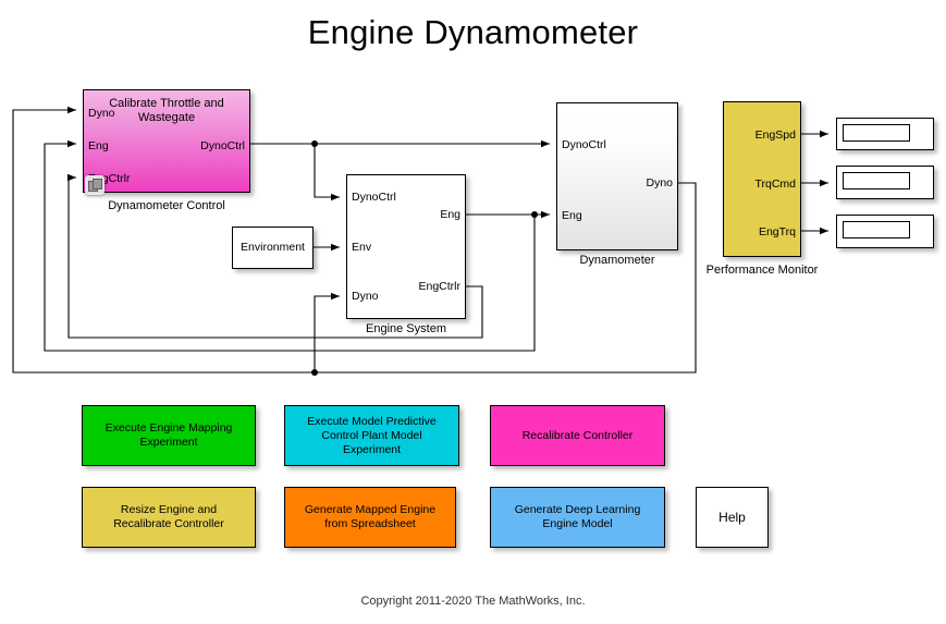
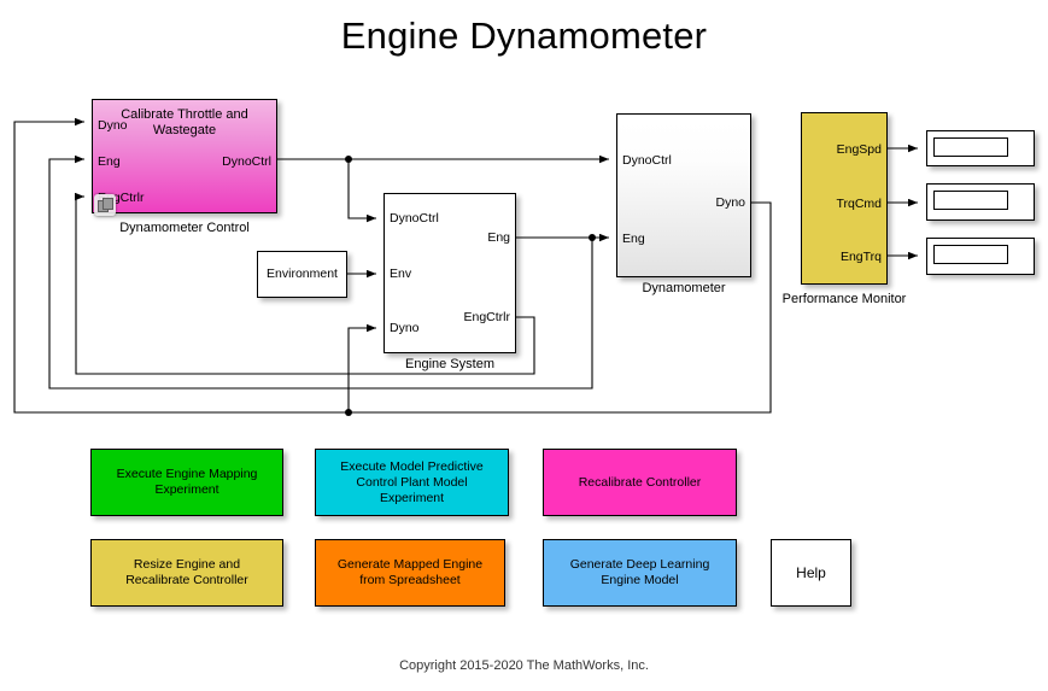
  Engine Dynamometer
  Calibrate Throttle and
  Wastegate
  Dyno
  Eng
  gCtrlr
  DynoCtrl
  Dynamometer Control
  DynoCtrl
  Env
  Dyno
  Eng
  EngCtrlr
  Engine System
  Environment
  DynoCtrl
  Eng
  Dyno
  Dynamometer
  EngSpd
  TrqCmd
  EngTrq
  Performance Monitor
  Execute Engine Mapping
  Experiment
  Execute Model Predictive
  Control Plant Model Experiment
  Recalibrate Controller
  Resize Engine and
  Recalibrate Controller
  Generate Mapped Engine
  from Spreadsheet
  Generate Deep Learning
  Engine Model
  Help
- Copyright 2011-2020 The MathWorks, Inc.
+ Copyright 2015-2020 The MathWorks, Inc.
